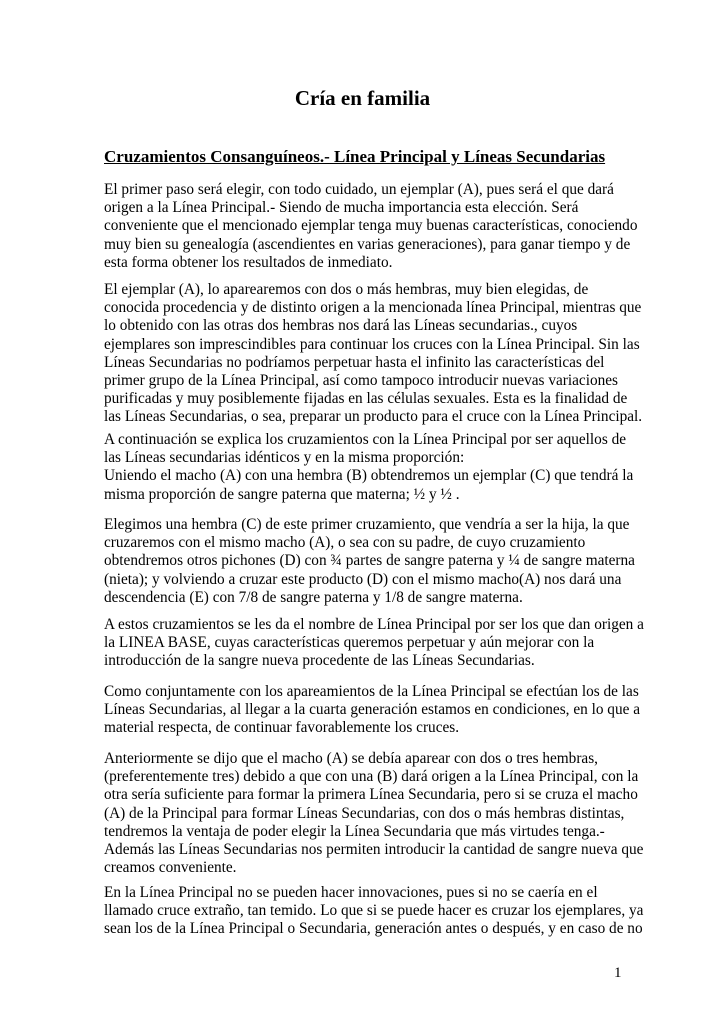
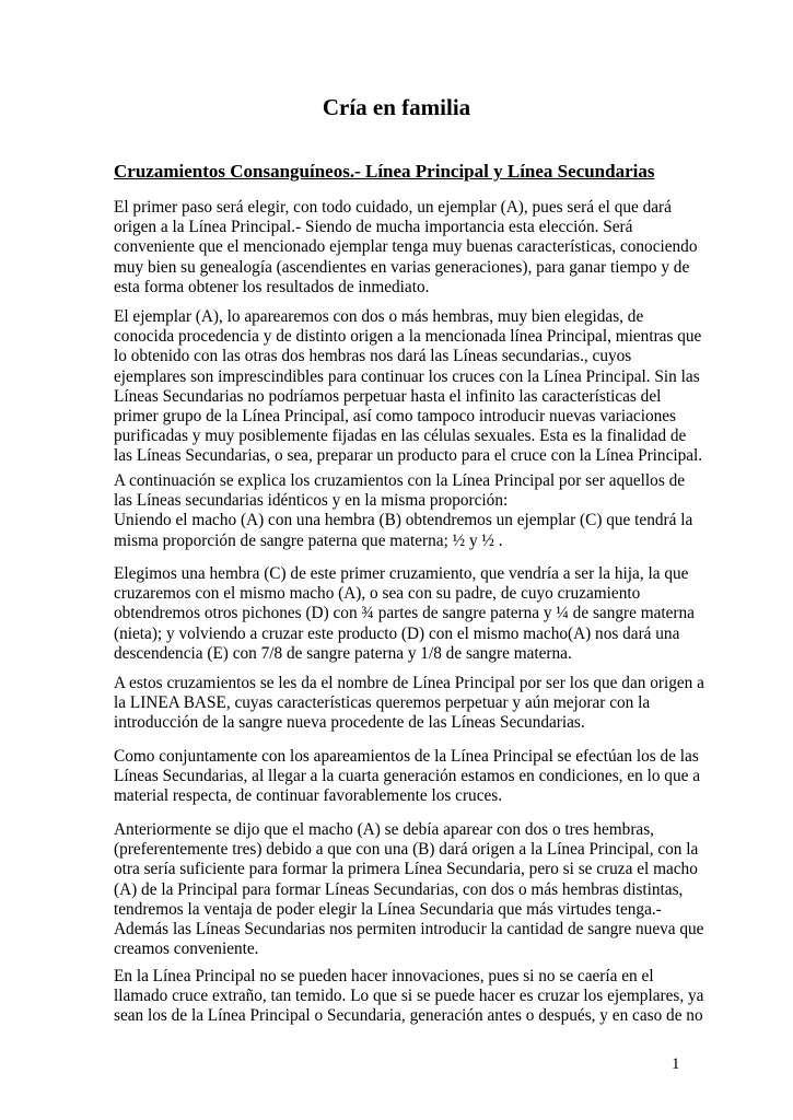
  Cría en familia
- Cruzamientos Consanguíneos.- Línea Principal y Líneas Secundarias
+ Cruzamientos Consanguíneos.- Línea Principal y Línea Secundarias
  El primer paso será elegir, con todo cuidado, un ejemplar (A), pues será el que dará
  origen a la Línea Principal.- Siendo de mucha importancia esta elección. Será
  conveniente que el mencionado ejemplar tenga muy buenas características, conociendo
  muy bien su genealogía (ascendientes en varias generaciones), para ganar tiempo y de
  esta forma obtener los resultados de inmediato.
  El ejemplar (A), lo aparearemos con dos o más hembras, muy bien elegidas, de
  conocida procedencia y de distinto origen a la mencionada línea Principal, mientras que
  lo obtenido con las otras dos hembras nos dará las Líneas secundarias., cuyos
  ejemplares son imprescindibles para continuar los cruces con la Línea Principal. Sin las
  Líneas Secundarias no podríamos perpetuar hasta el infinito las características del
  primer grupo de la Línea Principal, así como tampoco introducir nuevas variaciones
  purificadas y muy posiblemente fijadas en las células sexuales. Esta es la finalidad de
  las Líneas Secundarias, o sea, preparar un producto para el cruce con la Línea Principal.
  A continuación se explica los cruzamientos con la Línea Principal por ser aquellos de
  las Líneas secundarias idénticos y en la misma proporción:
  Uniendo el macho (A) con una hembra (B) obtendremos un ejemplar (C) que tendrá la
  misma proporción de sangre paterna que materna; ½ y ½ .
  Elegimos una hembra (C) de este primer cruzamiento, que vendría a ser la hija, la que
  cruzaremos con el mismo macho (A), o sea con su padre, de cuyo cruzamiento
  obtendremos otros pichones (D) con ¾ partes de sangre paterna y ¼ de sangre materna
  (nieta); y volviendo a cruzar este producto (D) con el mismo macho(A) nos dará una
  descendencia (E) con 7/8 de sangre paterna y 1/8 de sangre materna.
  A estos cruzamientos se les da el nombre de Línea Principal por ser los que dan origen a
  la LINEA BASE, cuyas características queremos perpetuar y aún mejorar con la
  introducción de la sangre nueva procedente de las Líneas Secundarias.
  Como conjuntamente con los apareamientos de la Línea Principal se efectúan los de las
  Líneas Secundarias, al llegar a la cuarta generación estamos en condiciones, en lo que a
  material respecta, de continuar favorablemente los cruces.
  Anteriormente se dijo que el macho (A) se debía aparear con dos o tres hembras,
  (preferentemente tres) debido a que con una (B) dará origen a la Línea Principal, con la
  otra sería suficiente para formar la primera Línea Secundaria, pero si se cruza el macho
  (A) de la Principal para formar Líneas Secundarias, con dos o más hembras distintas,
  tendremos la ventaja de poder elegir la Línea Secundaria que más virtudes tenga.-
  Además las Líneas Secundarias nos permiten introducir la cantidad de sangre nueva que
  creamos conveniente.
  En la Línea Principal no se pueden hacer innovaciones, pues si no se caería en el
  llamado cruce extraño, tan temido. Lo que si se puede hacer es cruzar los ejemplares, ya
  sean los de la Línea Principal o Secundaria, generación antes o después, y en caso de no
  1
